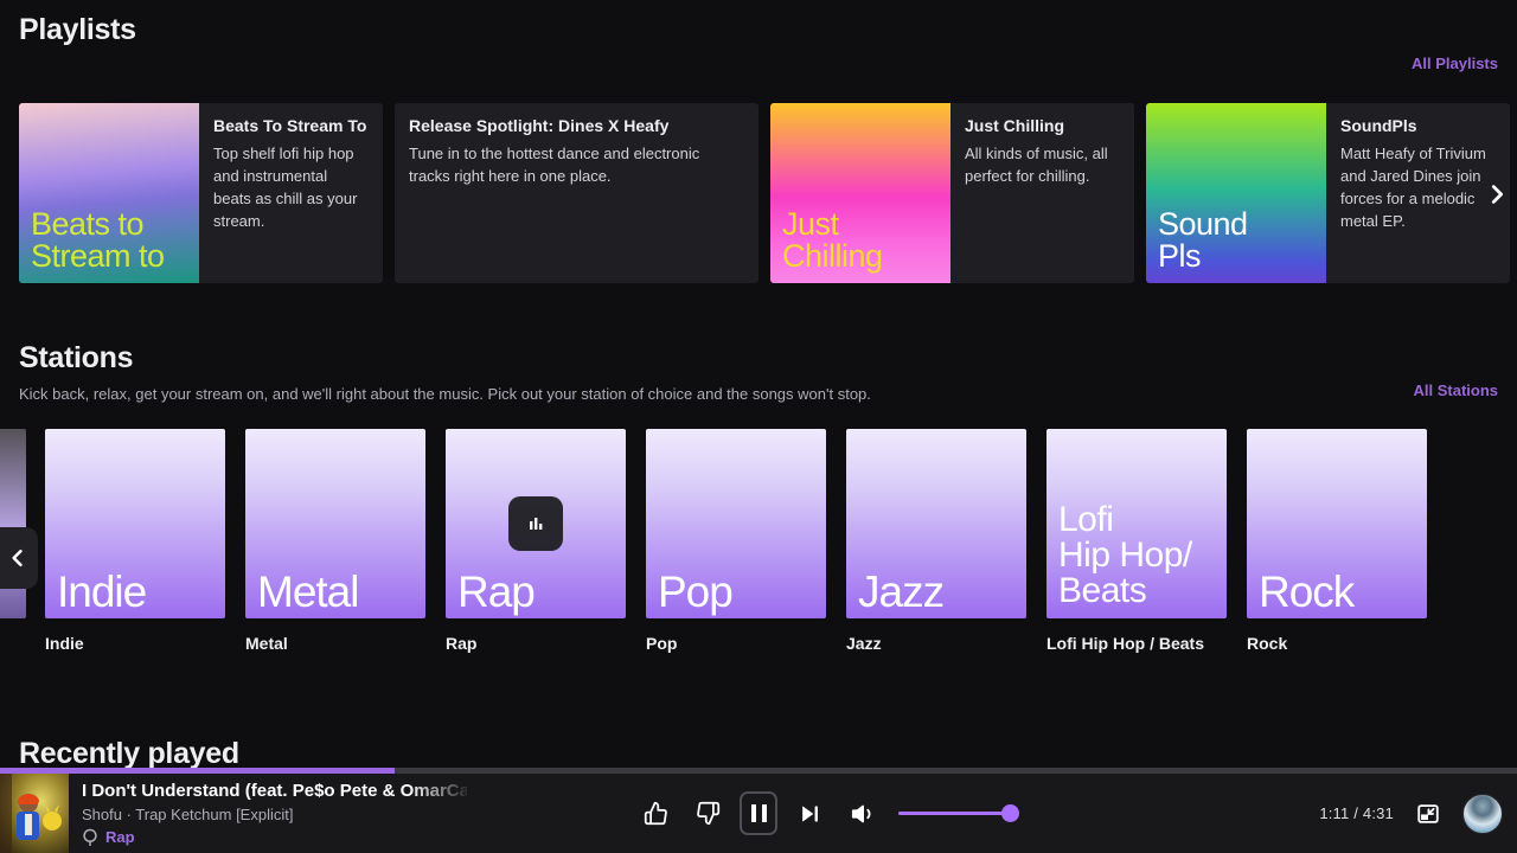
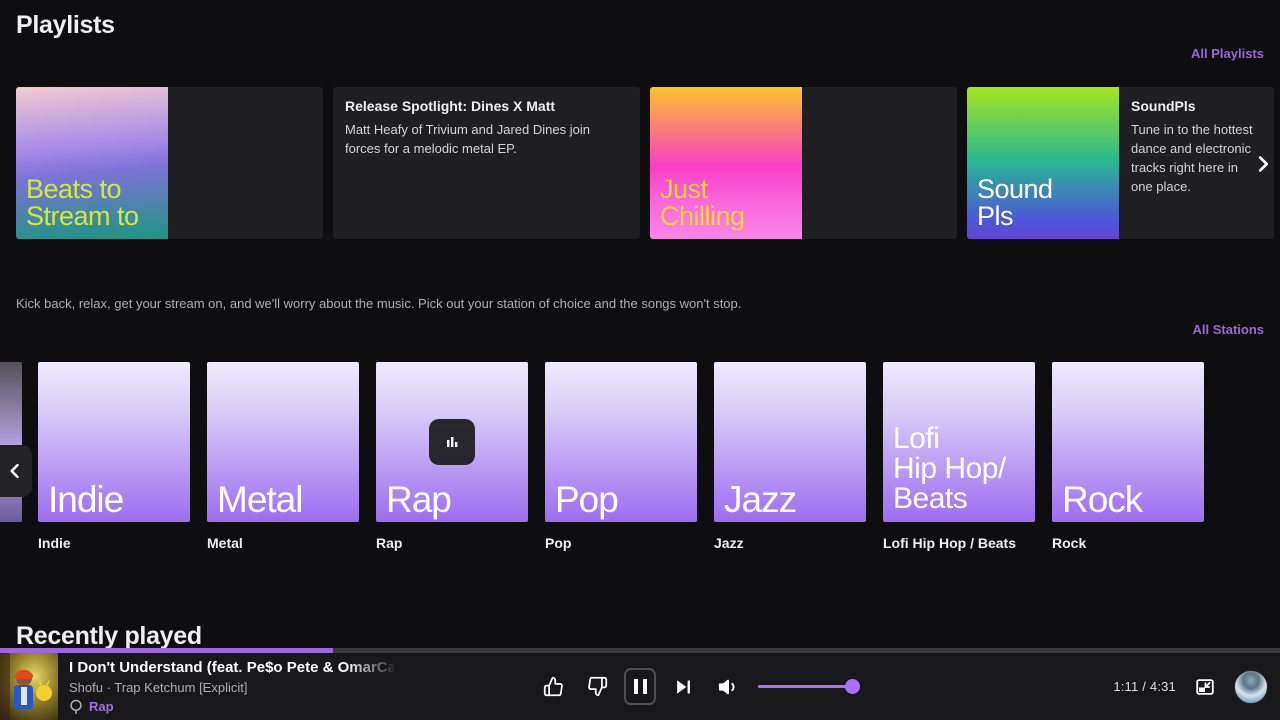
  Playlists
  All Playlists
  Beats to
  Stream to
- Beats To Stream To
- Top shelf lofi hip hop and instrumental beats as chill as your stream.
- Release Spotlight: Dines X Heafy
+ Release Spotlight: Dines X Matt
- Tune in to the hottest dance and electronic tracks right here in one place.
+ Matt Heafy of Trivium and Jared Dines join forces for a melodic metal EP.
  Just
  Chilling
- Just Chilling
- All kinds of music, all perfect for chilling.
  Sound
  Pls
  SoundPls
- Matt Heafy of Trivium and Jared Dines join forces for a melodic metal EP.
+ Tune in to the hottest dance and electronic tracks right here in one place.
- Stations
- Kick back, relax, get your stream on, and we'll right about the music. Pick out your station of choice and the songs won't stop.
+ Kick back, relax, get your stream on, and we'll worry about the music. Pick out your station of choice and the songs won't stop.
  All Stations
  Indie
  Indie
  Metal
  Metal
  Rap
  Rap
  Pop
  Pop
  Jazz
  Jazz
  Lofi
  Hip Hop/
  Beats
  Lofi Hip Hop / Beats
  Rock
  Rock
  Recently played
  I Don't Understand (feat. Pe$o Pete &
  Shofu · Trap Ketchum [Explicit]
  Rap
  1:11 / 4:31
